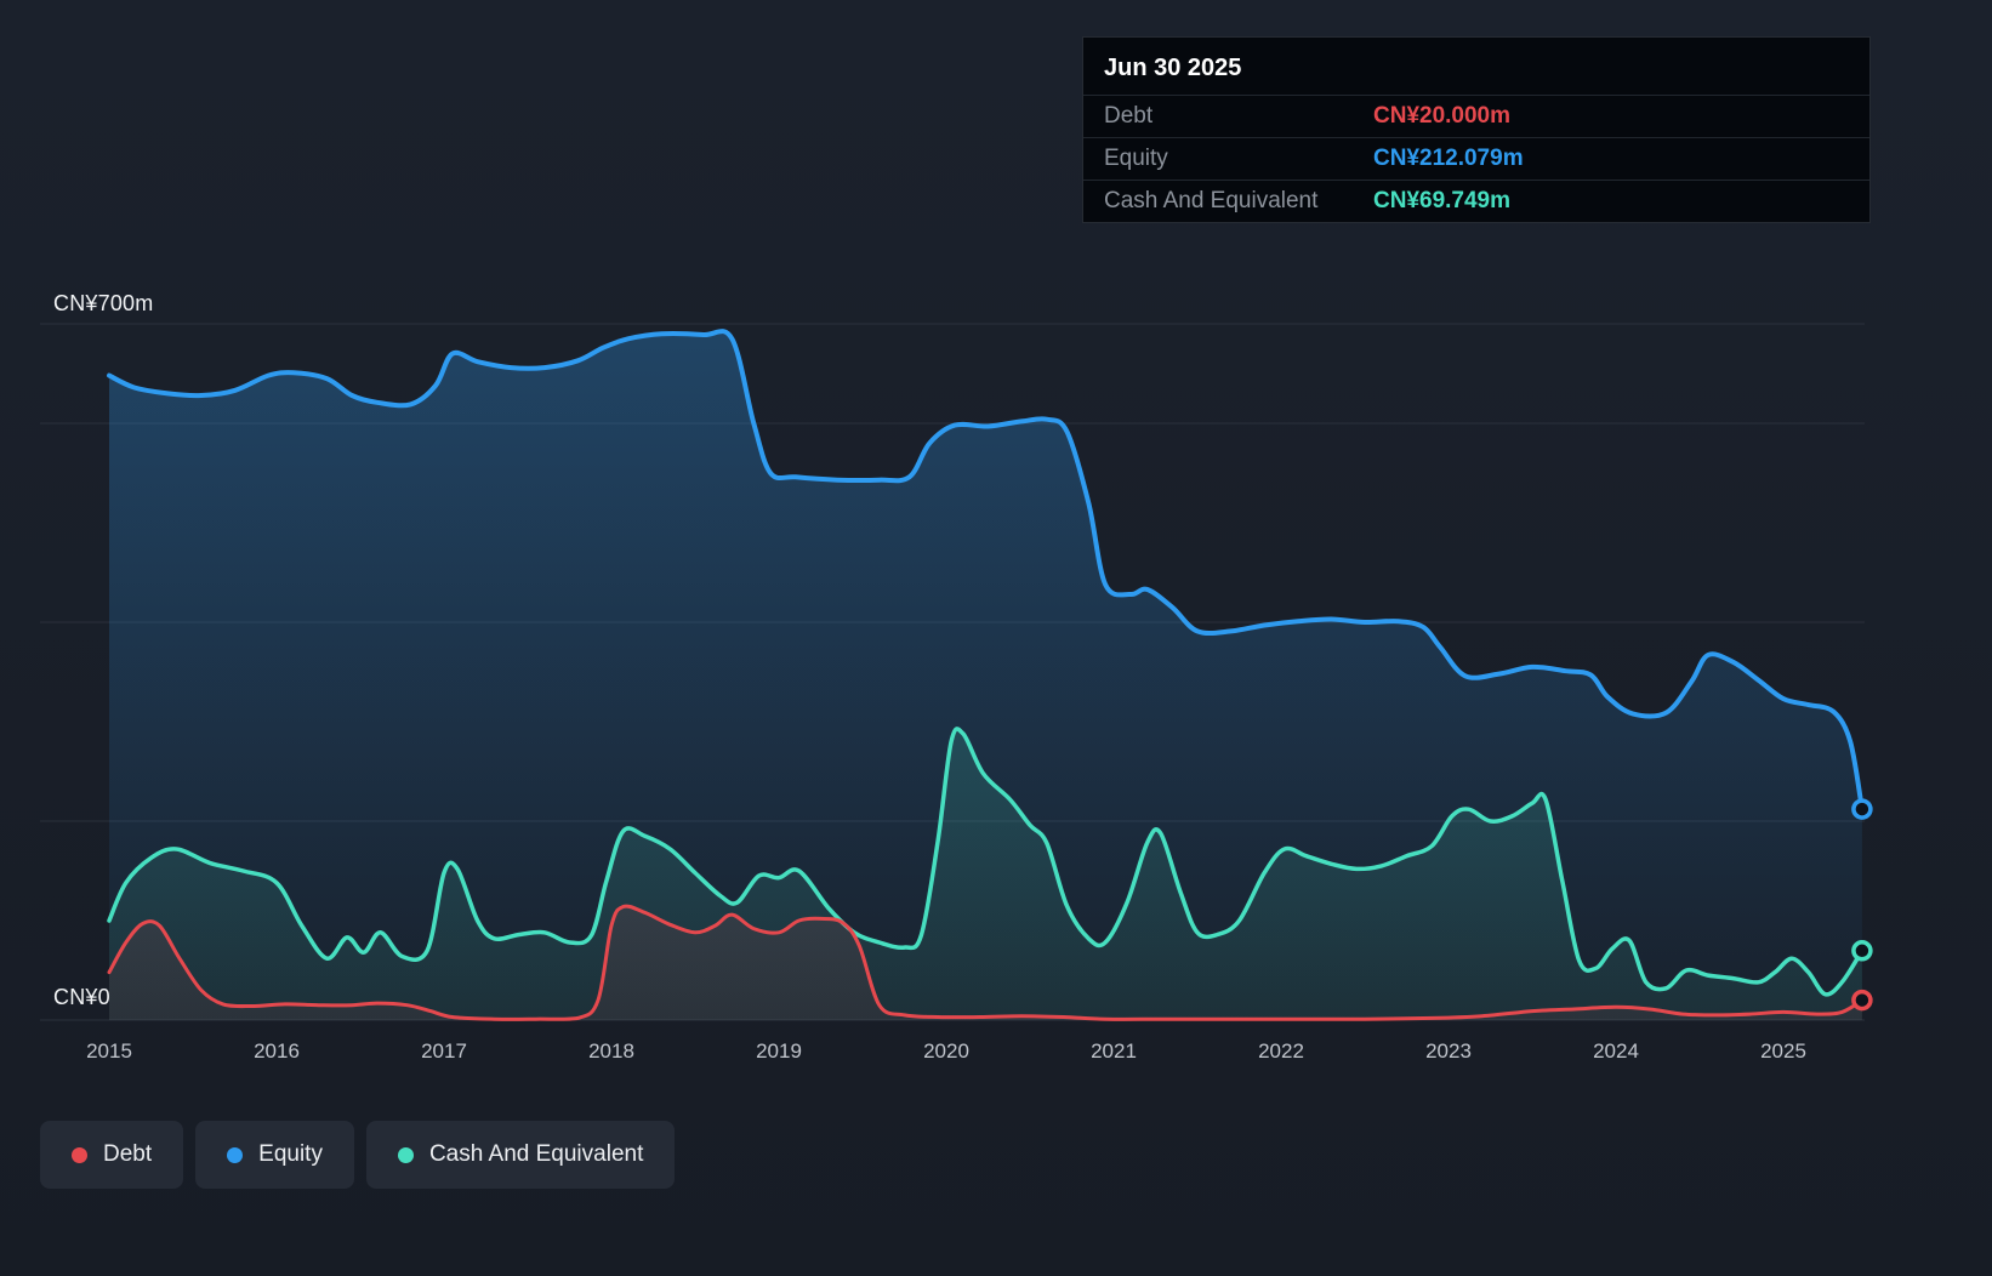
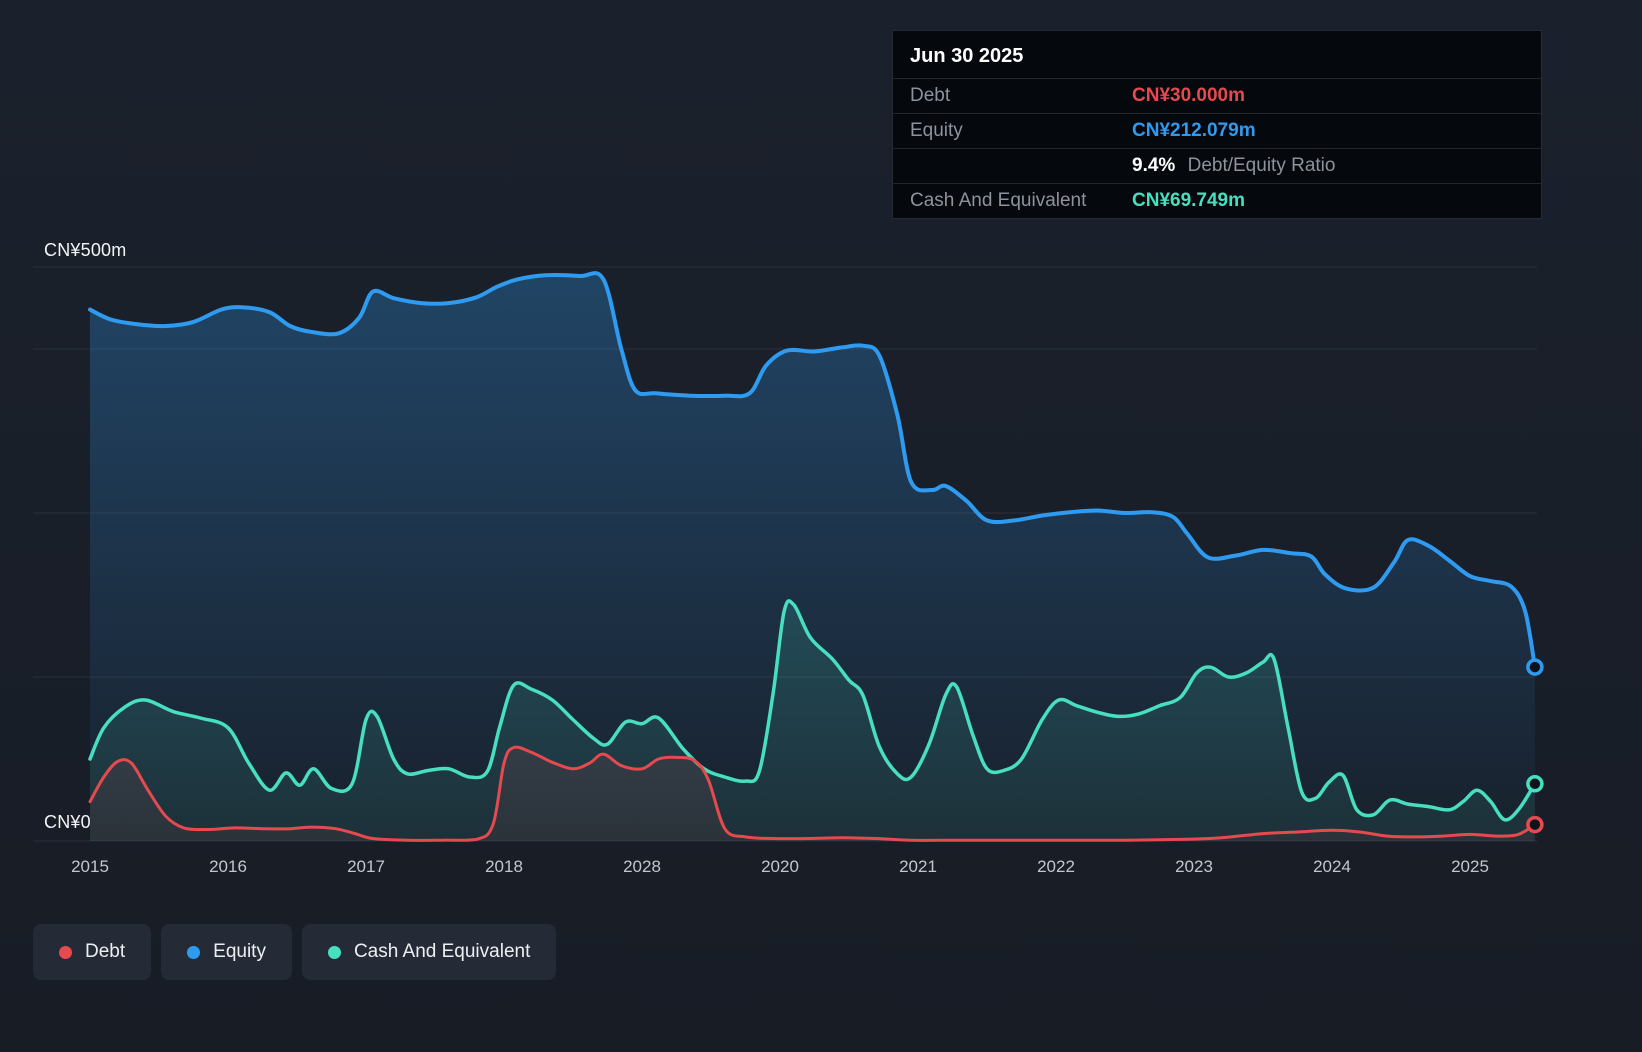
  2015
  2016
  2017
  2018
- 2019
+ 2028
  2020
  2021
  2022
  2023
  2024
  2025
- CN¥700m
+ CN¥500m
  CN¥0
  Jun 30 2025
  Debt
- CN¥20.000m
+ CN¥30.000m
  Equity
  CN¥212.079m
+ 9.4% Debt/Equity Ratio
  Cash And Equivalent
  CN¥69.749m
  Debt
  Equity
  Cash And Equivalent
